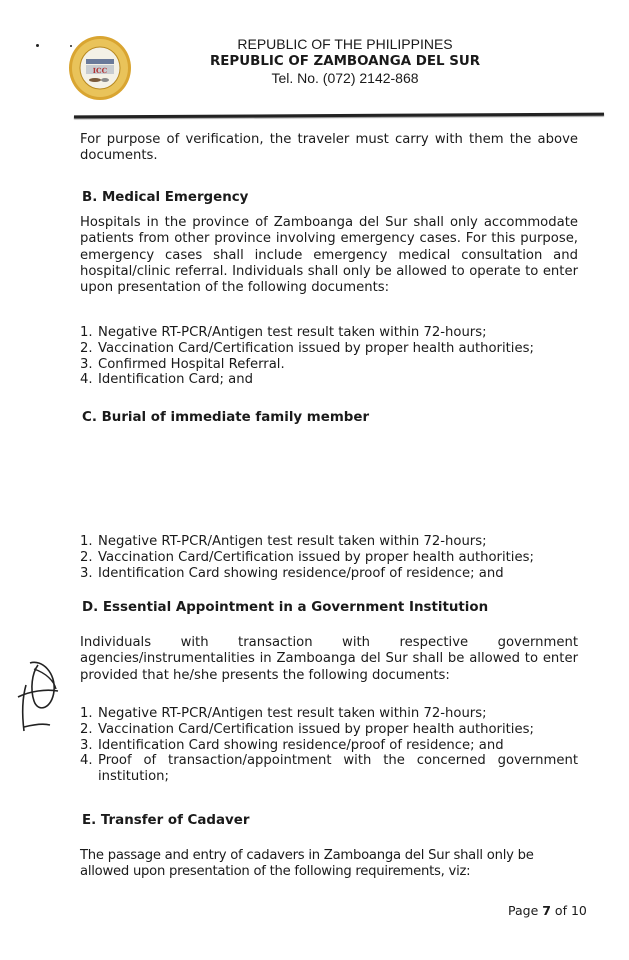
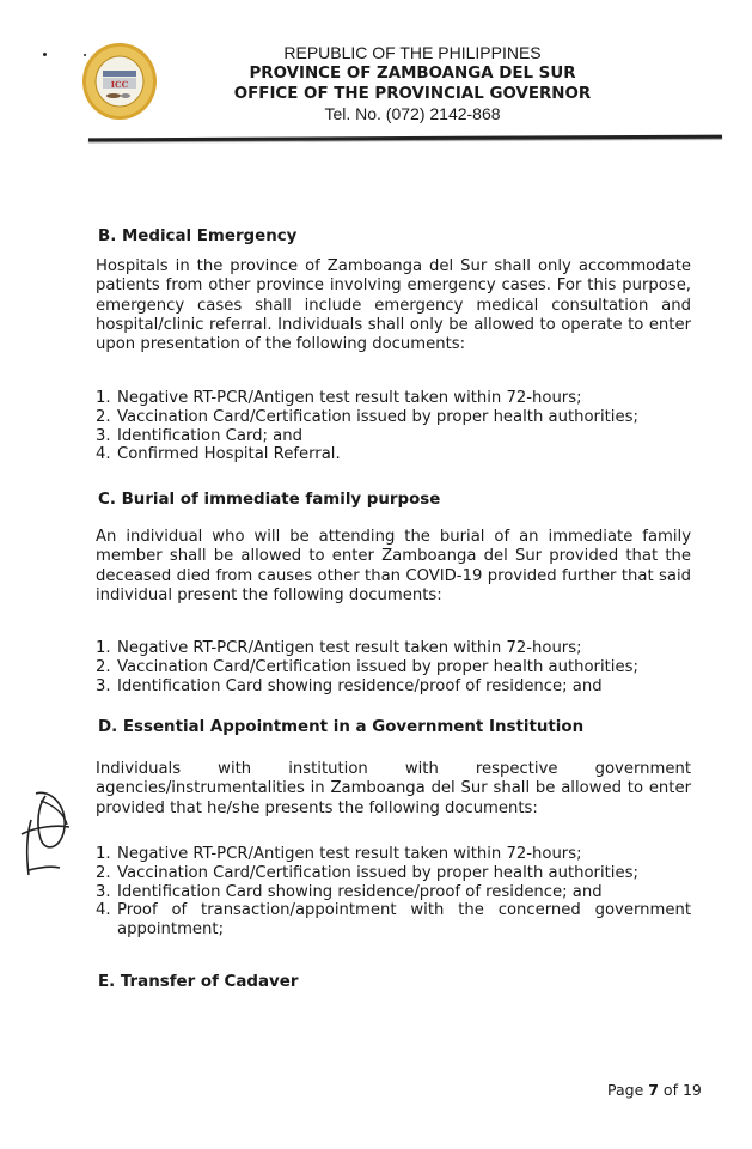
  ICC
  REPUBLIC OF THE PHILIPPINES
- REPUBLIC OF ZAMBOANGA DEL SUR
+ PROVINCE OF ZAMBOANGA DEL SUR
+ OFFICE OF THE PROVINCIAL GOVERNOR
  Tel. No. (072) 2142-868
- For purpose of verification, the traveler must carry with them the above documents.
  B. Medical Emergency
  Hospitals in the province of Zamboanga del Sur shall only accommodate patients from other province involving emergency cases. For this purpose, emergency cases shall include emergency medical consultation and hospital/clinic referral. Individuals shall only be allowed to operate to enter upon presentation of the following documents:
  1.
  Negative RT-PCR/Antigen test result taken within 72-hours;
  2.
  Vaccination Card/Certification issued by proper health authorities;
  3.
- Confirmed Hospital Referral.
+ Identification Card; and
  4.
- Identification Card; and
+ Confirmed Hospital Referral.
- C. Burial of immediate family member
+ C. Burial of immediate family purpose
+ An individual who will be attending the burial of an immediate family member shall be allowed to enter Zamboanga del Sur provided that the deceased died from causes other than COVID-19 provided further that said individual present the following documents:
  1.
  Negative RT-PCR/Antigen test result taken within 72-hours;
  2.
  Vaccination Card/Certification issued by proper health authorities;
  3.
  Identification Card showing residence/proof of residence; and
  D. Essential Appointment in a Government Institution
- Individuals with transaction with respective government agencies/instrumentalities in Zamboanga del Sur shall be allowed to enter provided that he/she presents the following documents:
+ Individuals with institution with respective government agencies/instrumentalities in Zamboanga del Sur shall be allowed to enter provided that he/she presents the following documents:
  1.
  Negative RT-PCR/Antigen test result taken within 72-hours;
  2.
  Vaccination Card/Certification issued by proper health authorities;
  3.
  Identification Card showing residence/proof of residence; and
  4.
- Proof of transaction/appointment with the concerned government institution;
+ Proof of transaction/appointment with the concerned government appointment;
  E. Transfer of Cadaver
- The passage and entry of cadavers in Zamboanga del Sur shall only be allowed upon presentation of the following requirements, viz:
- Page 7 of 10
+ Page 7 of 19
